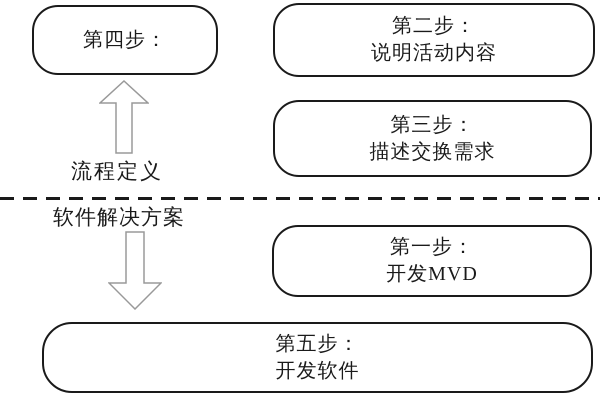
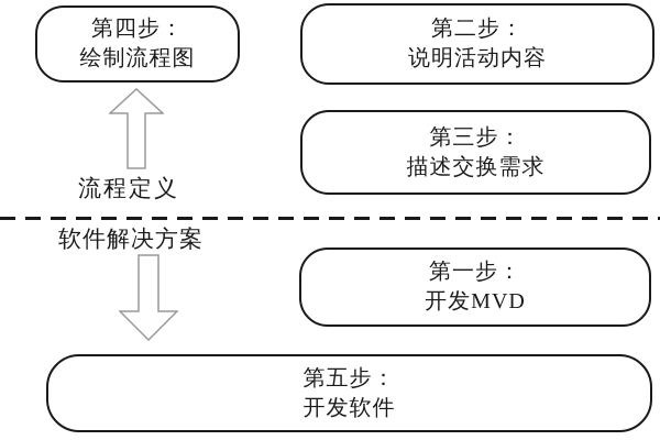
  第四步：
+ 绘制流程图
  第二步：
  说明活动内容
  第三步：
  描述交换需求
  流程定义
  软件解决方案
  第一步：
  开发MVD
  第五步：
  开发软件
